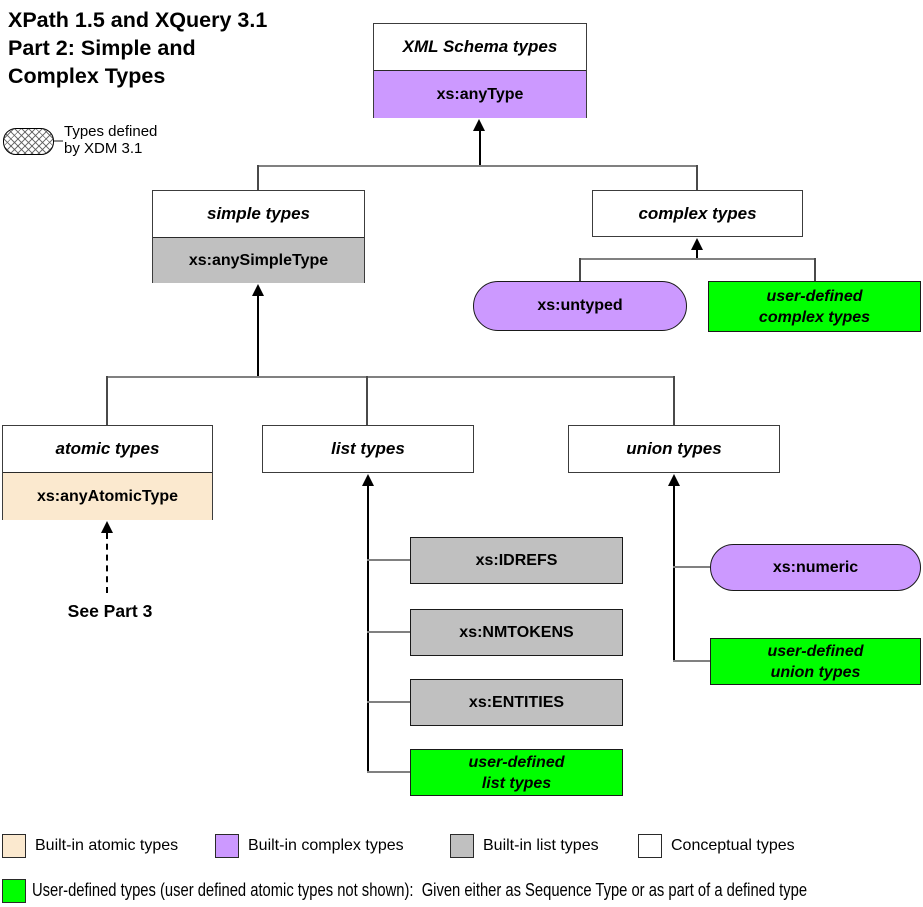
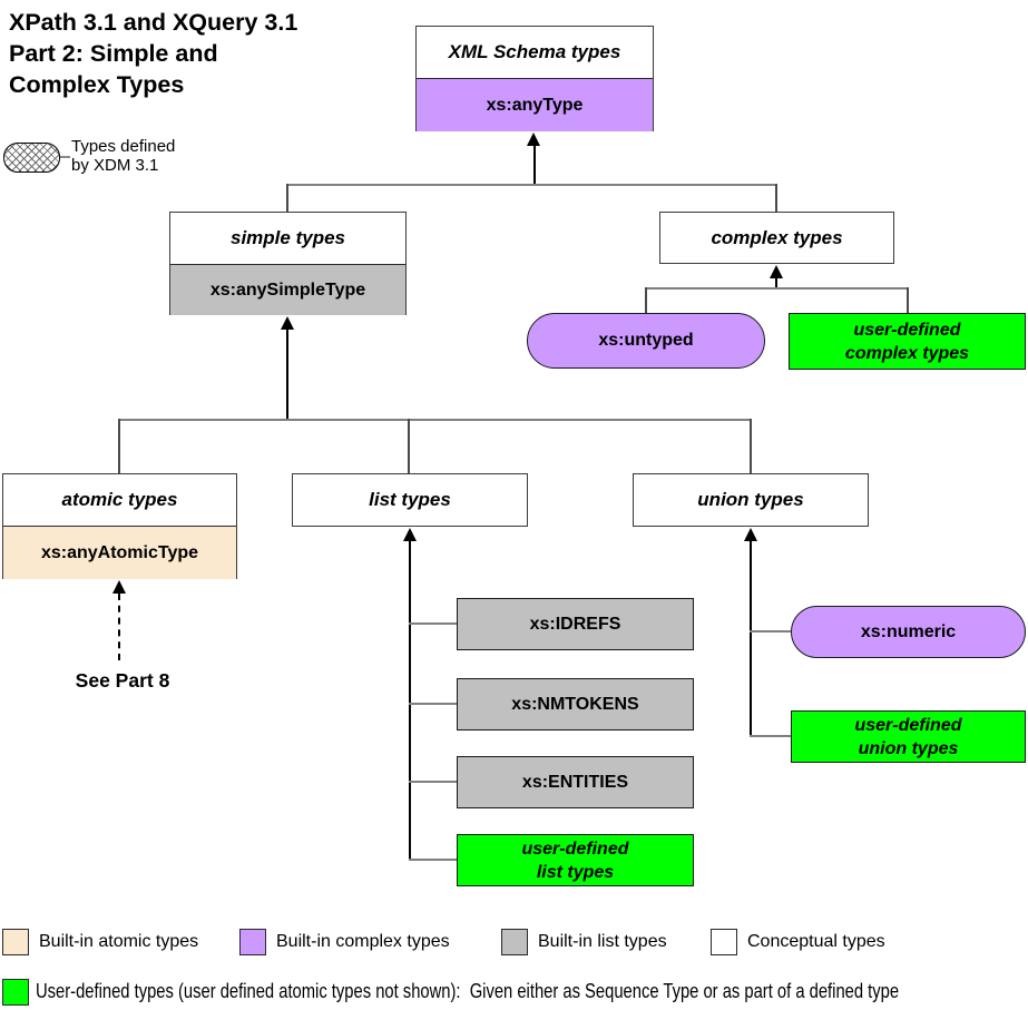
- XPath 1.5 and XQuery 3.1
+ XPath 3.1 and XQuery 3.1
  Part 2: Simple and
  Complex Types
  Types defined
  by XDM 3.1
  XML Schema types
  xs:anyType
  simple types
  xs:anySimpleType
  complex types
  xs:untyped
  user-defined
  complex types
  atomic types
  xs:anyAtomicType
  list types
  union types
- See Part 3
+ See Part 8
  xs:IDREFS
  xs:NMTOKENS
  xs:ENTITIES
  user-defined
  list types
  xs:numeric
  user-defined
  union types
  Built-in atomic types
  Built-in complex types
  Built-in list types
  Conceptual types
  User-defined types (user defined atomic types not shown): Given either as Sequence Type or as part of a defined type
